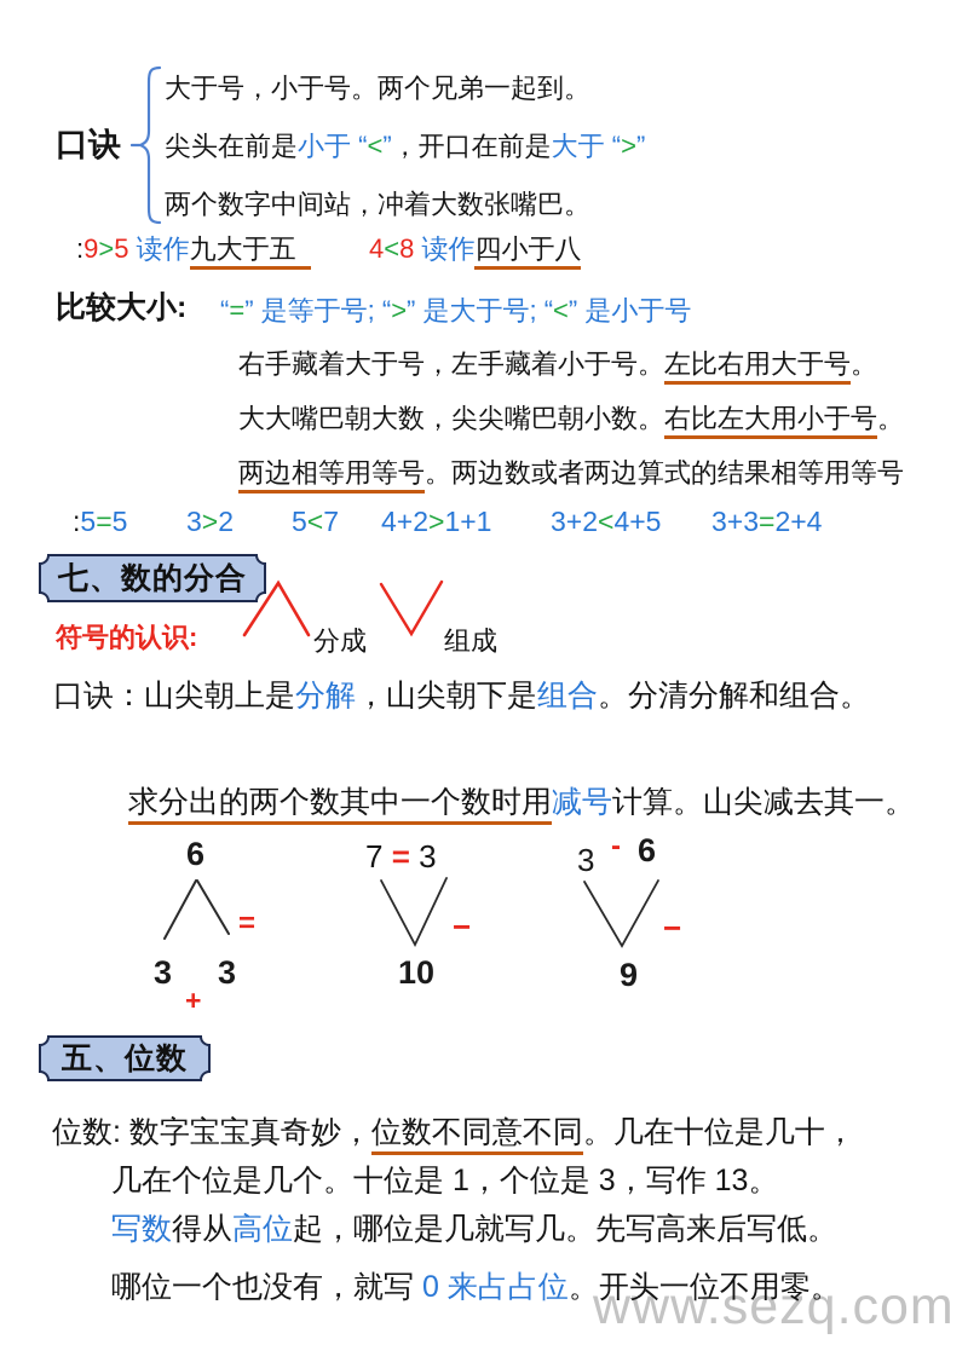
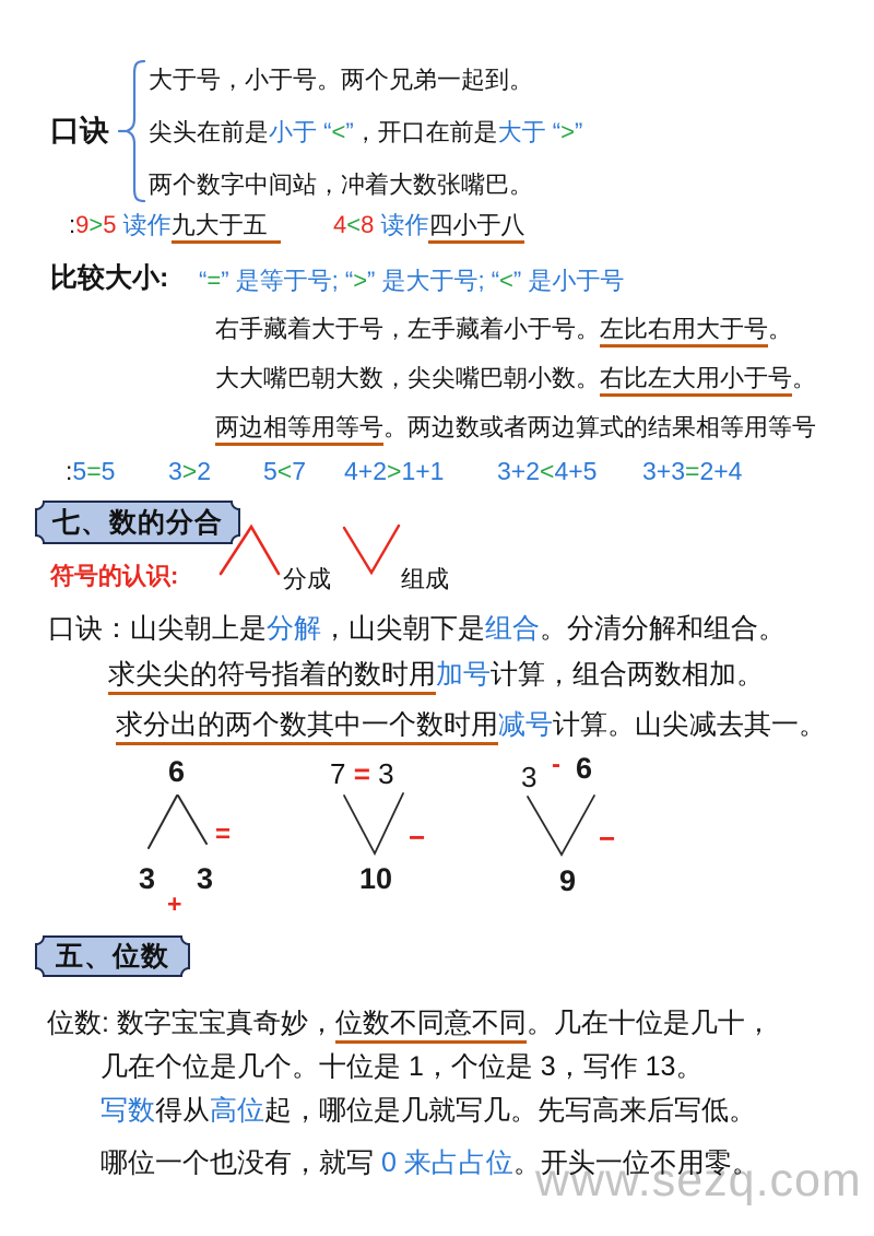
  www.sezq.com
  口诀
  大于号，小于号。两个兄弟一起到。
  尖头在前是小于 “<”，开口在前是大于 “>”
  两个数字中间站，冲着大数张嘴巴。
  :9>5 读作九大于五
  4<8 读作四小于八
  比较大小:
  “=” 是等于号; “>” 是大于号; “<” 是小于号
  右手藏着大于号，左手藏着小于号。左比右用大于号。
  大大嘴巴朝大数，尖尖嘴巴朝小数。右比左大用小于号。
  两边相等用等号。两边数或者两边算式的结果相等用等号
  :5=5
  3>2
  5<7
  4+2>1+1
  3+2<4+5
  3+3=2+4
  七、数的分合
  符号的认识:
  分成
  组成
  口诀：山尖朝上是分解，山尖朝下是组合。分清分解和组合。
+ 求尖尖的符号指着的数时用加号计算，组合两数相加。
  求分出的两个数其中一个数时用减号计算。山尖减去其一。
  6
  =
  3
  3
  +
  7 = 3
  −
  10
  3
  -
  6
  −
  9
  五、位数
  位数: 数字宝宝真奇妙，位数不同意不同。几在十位是几十，
  几在个位是几个。十位是 1，个位是 3，写作 13。
  写数得从高位起，哪位是几就写几。先写高来后写低。
  哪位一个也没有，就写 0 来占占位。开头一位不用零。
